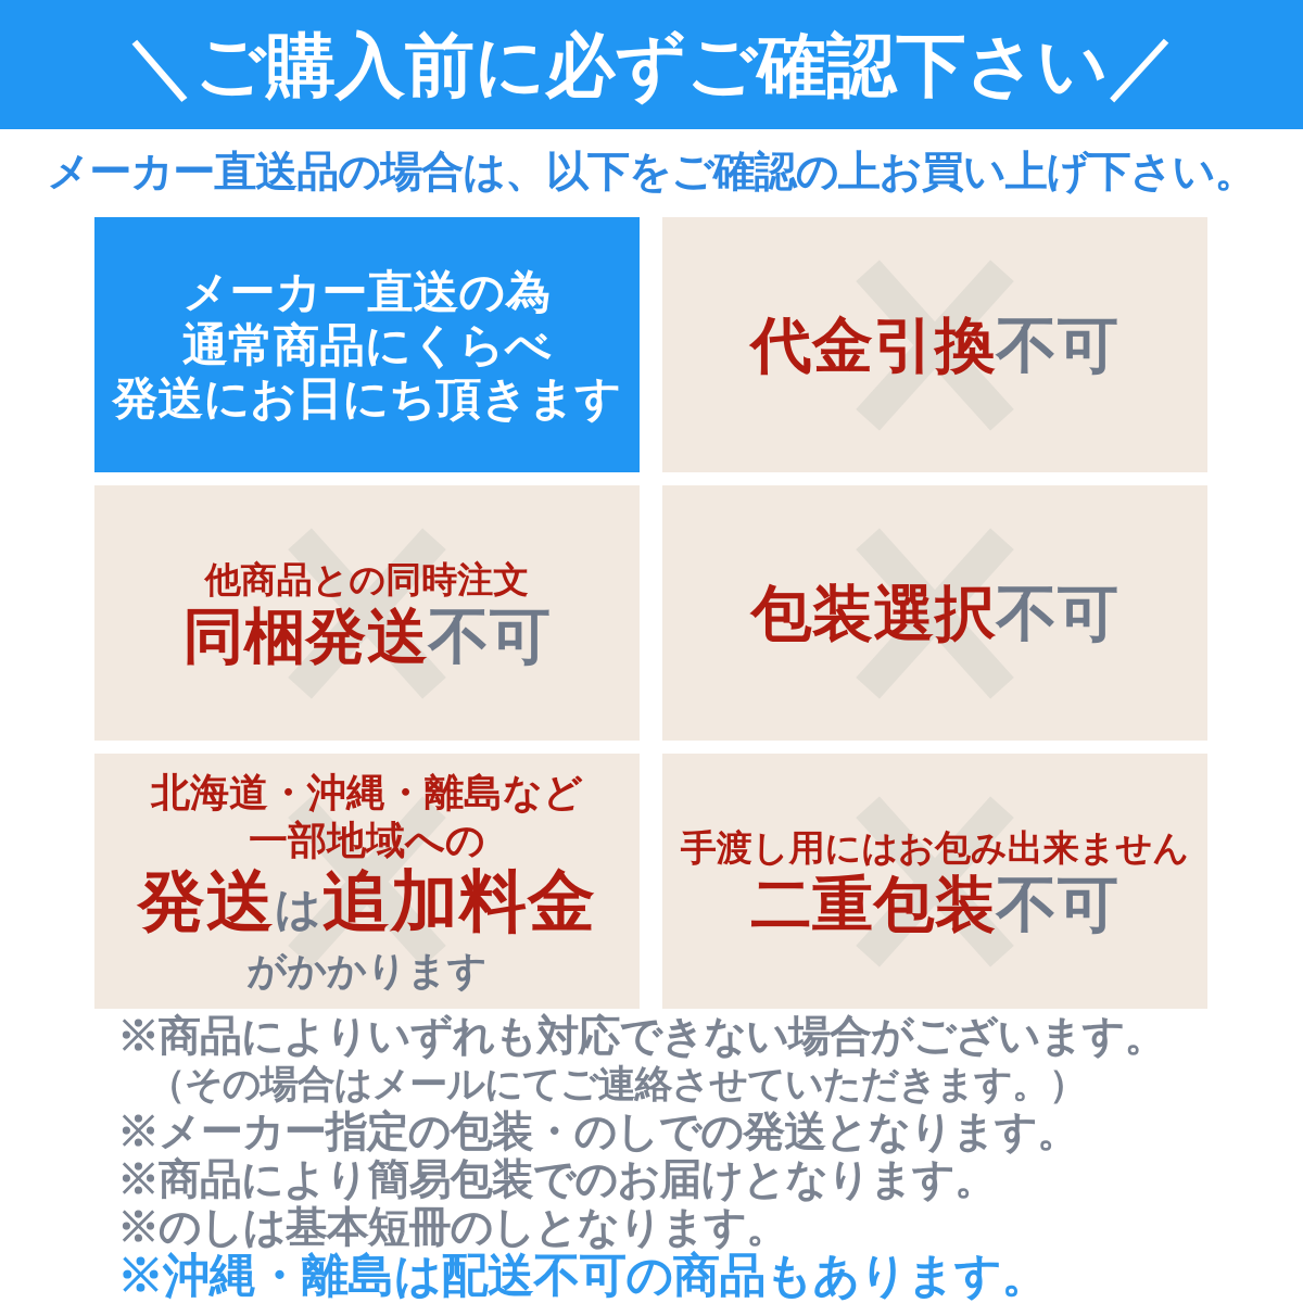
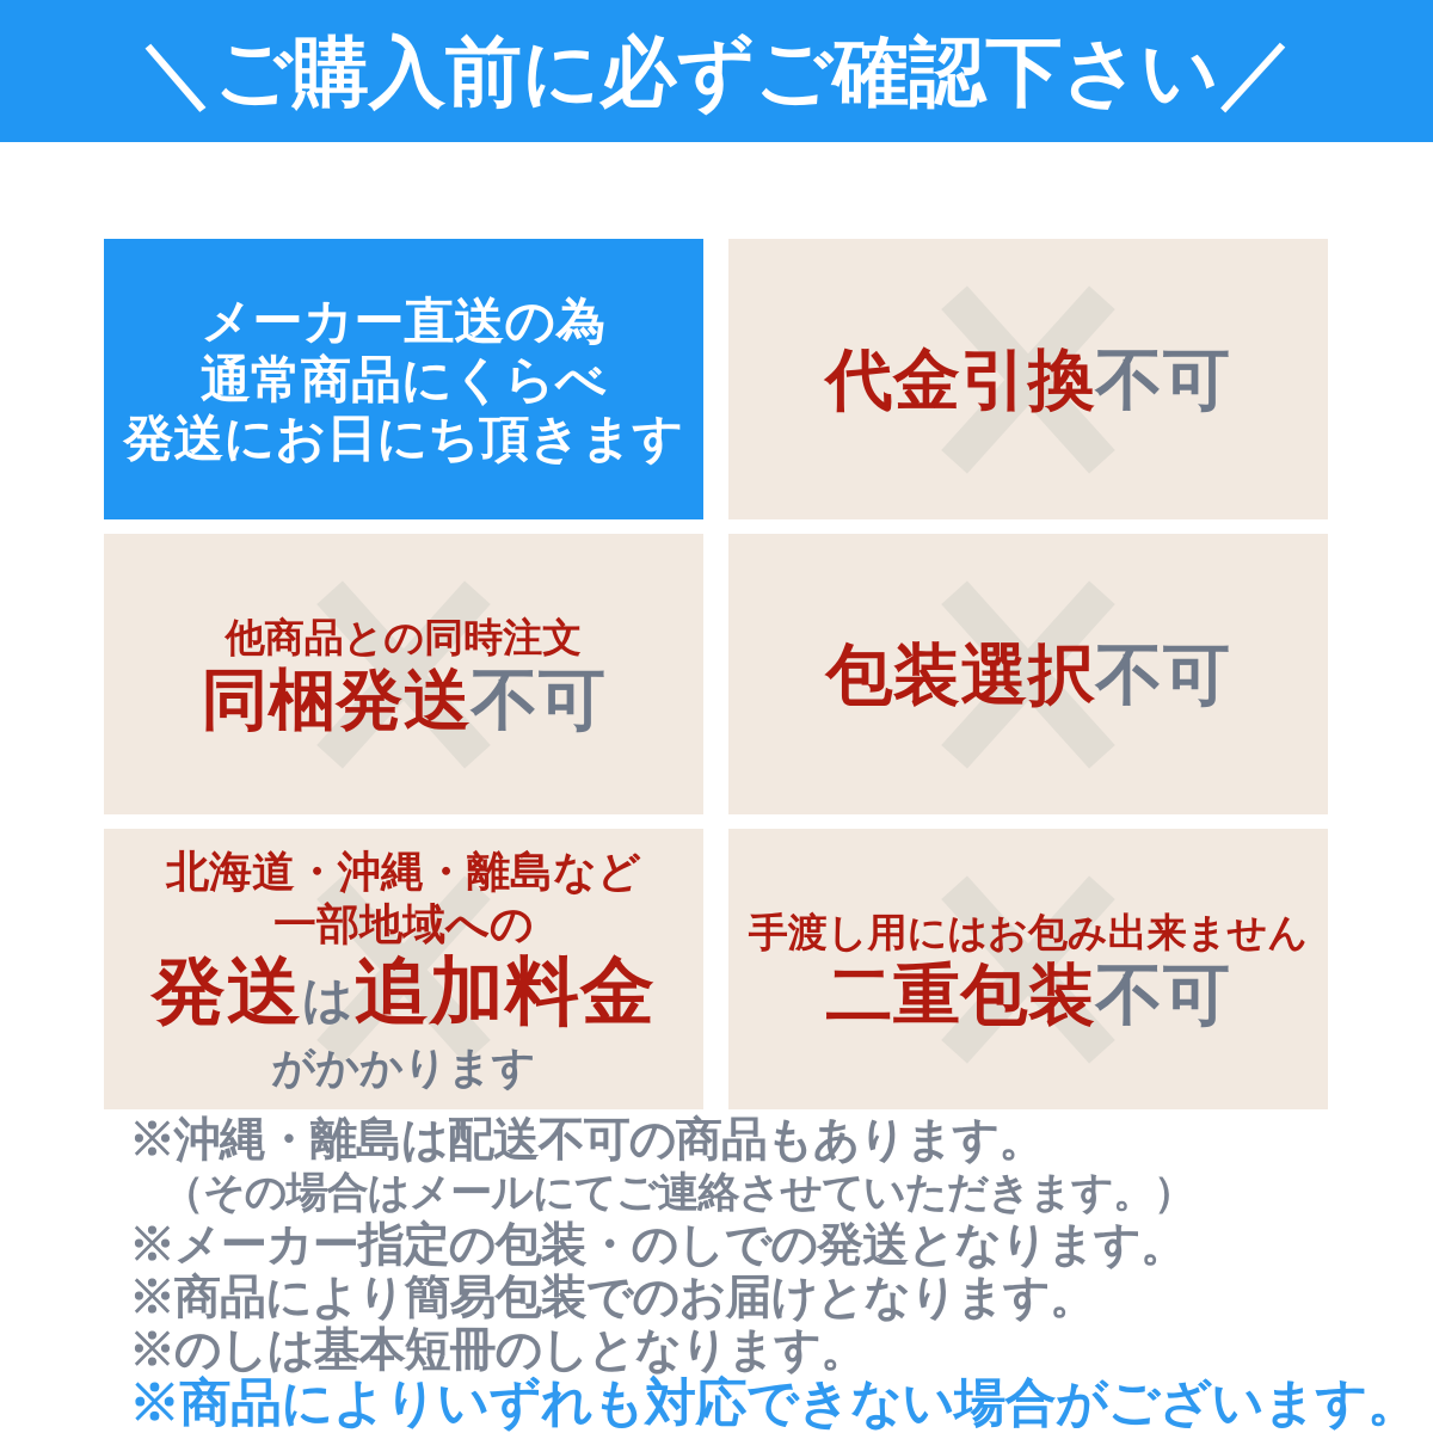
  ＼ご購入前に必ずご確認下さい／
- メーカー直送品の場合は、以下をご確認の上お買い上げ下さい。
  メーカー直送の為
  通常商品にくらべ
  発送にお日にち頂きます
  代金引換不可
  他商品との同時注文
  同梱発送不可
  包装選択不可
  北海道・沖縄・離島など
  一部地域への
  発送は追加料金
  がかかります
  手渡し用にはお包み出来ません
  二重包装不可
- ※商品によりいずれも対応できない場合がございます。
+ ※沖縄・離島は配送不可の商品もあります。
  （その場合はメールにてご連絡させていただきます。）
  ※メーカー指定の包装・のしでの発送となります。
  ※商品により簡易包装でのお届けとなります。
  ※のしは基本短冊のしとなります。
- ※沖縄・離島は配送不可の商品もあります。
+ ※商品によりいずれも対応できない場合がございます。
